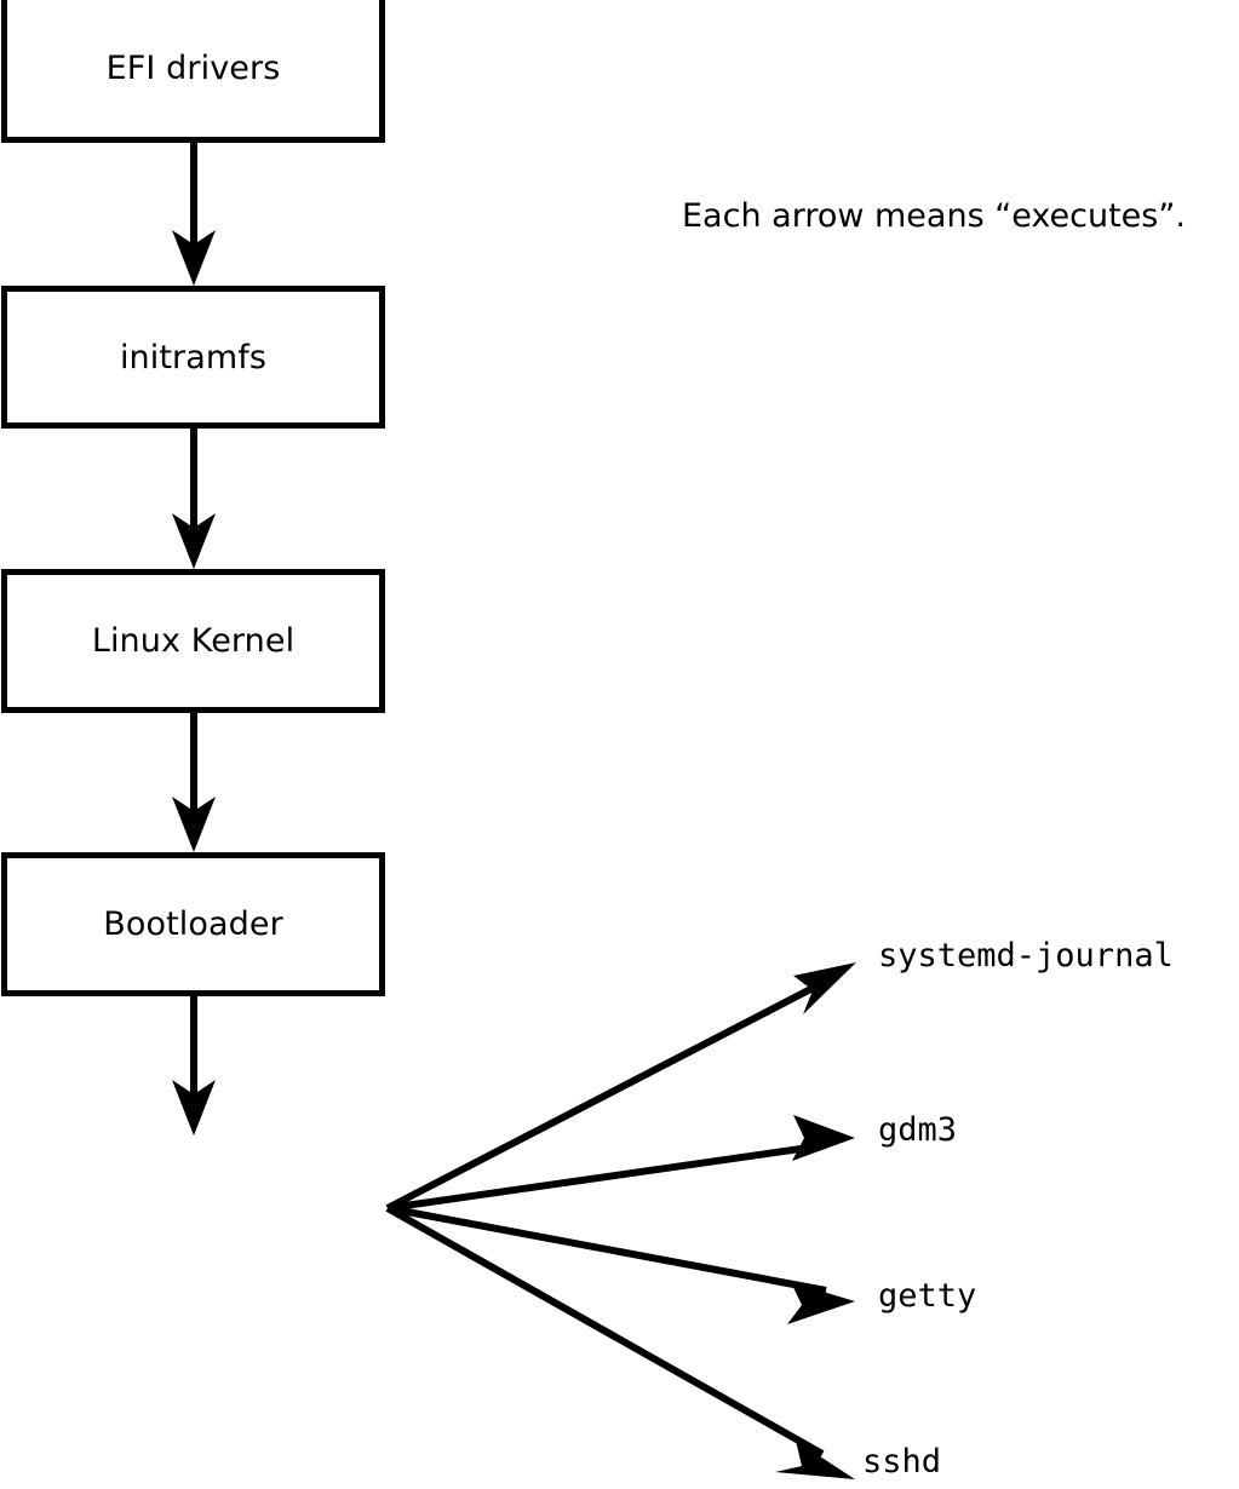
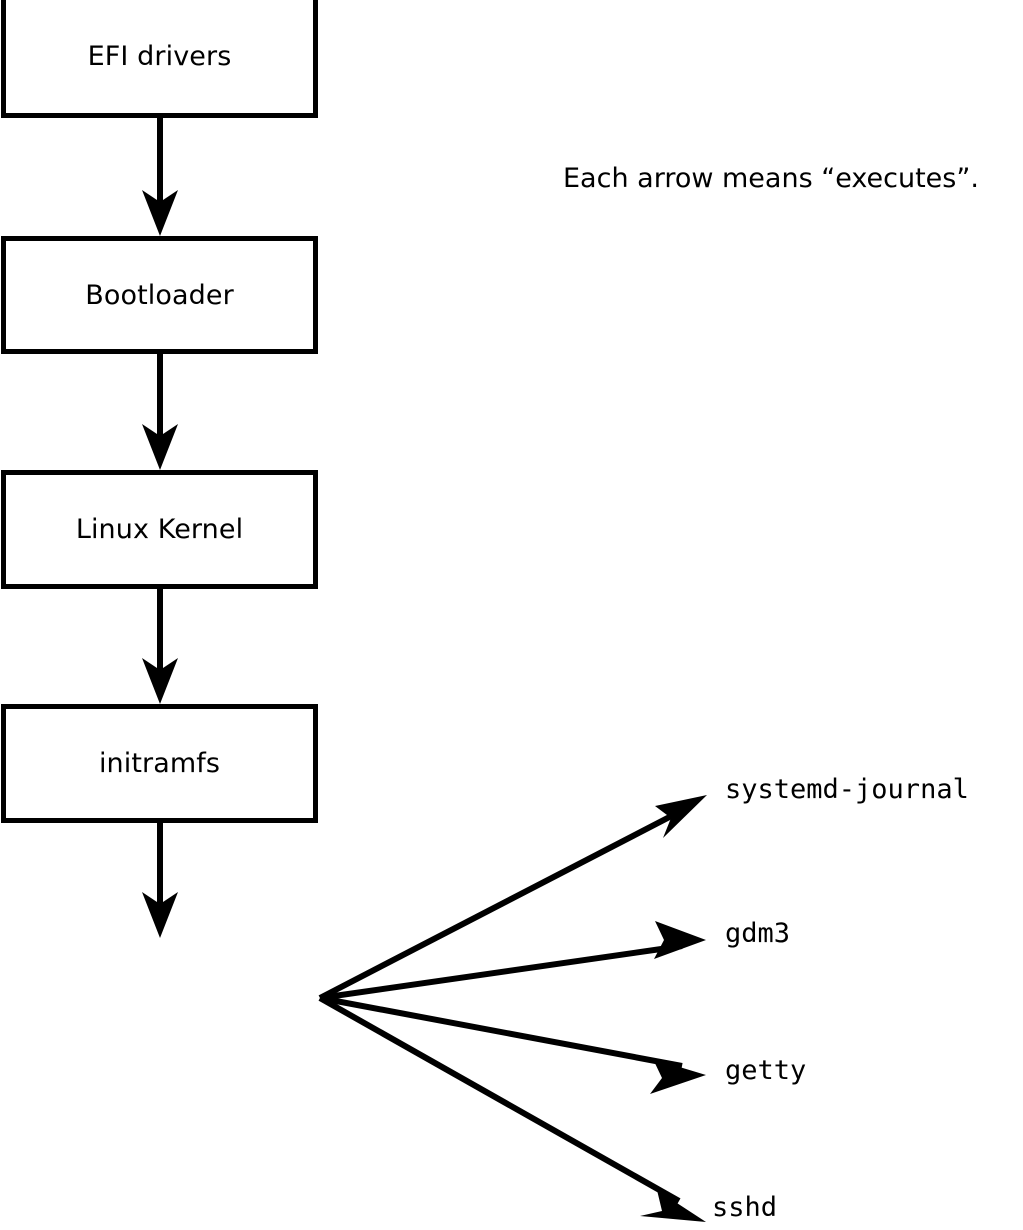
  EFI drivers
- initramfs
+ Bootloader
  Linux Kernel
- Bootloader
+ initramfs
  Each arrow means “executes”.
  systemd-journal
  gdm3
  getty
  sshd
